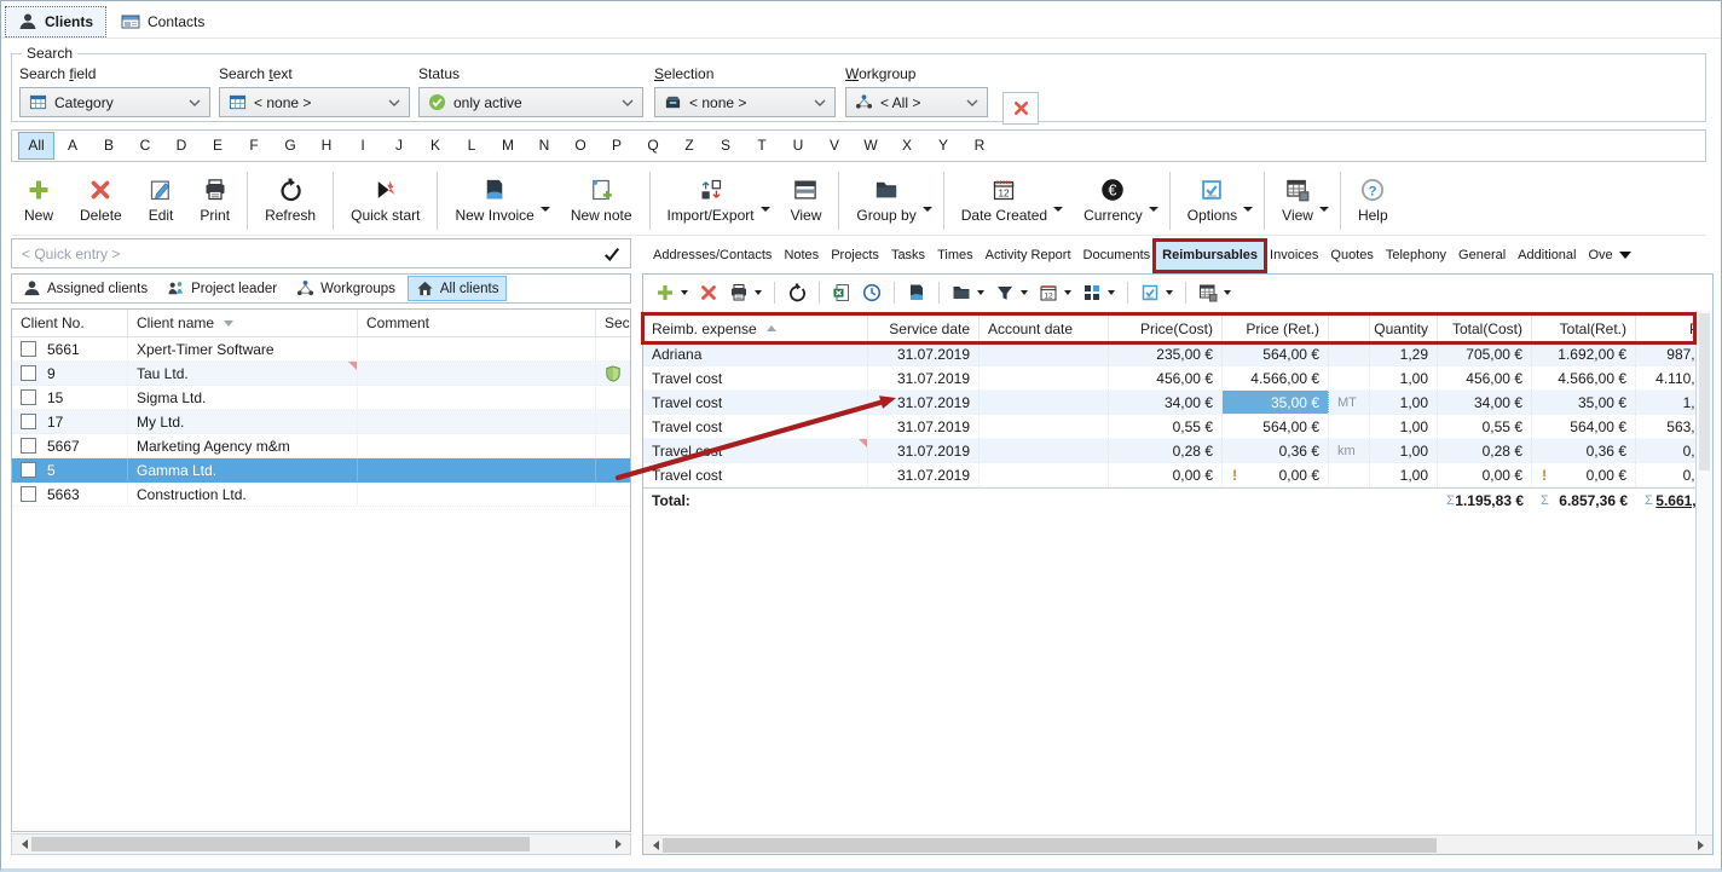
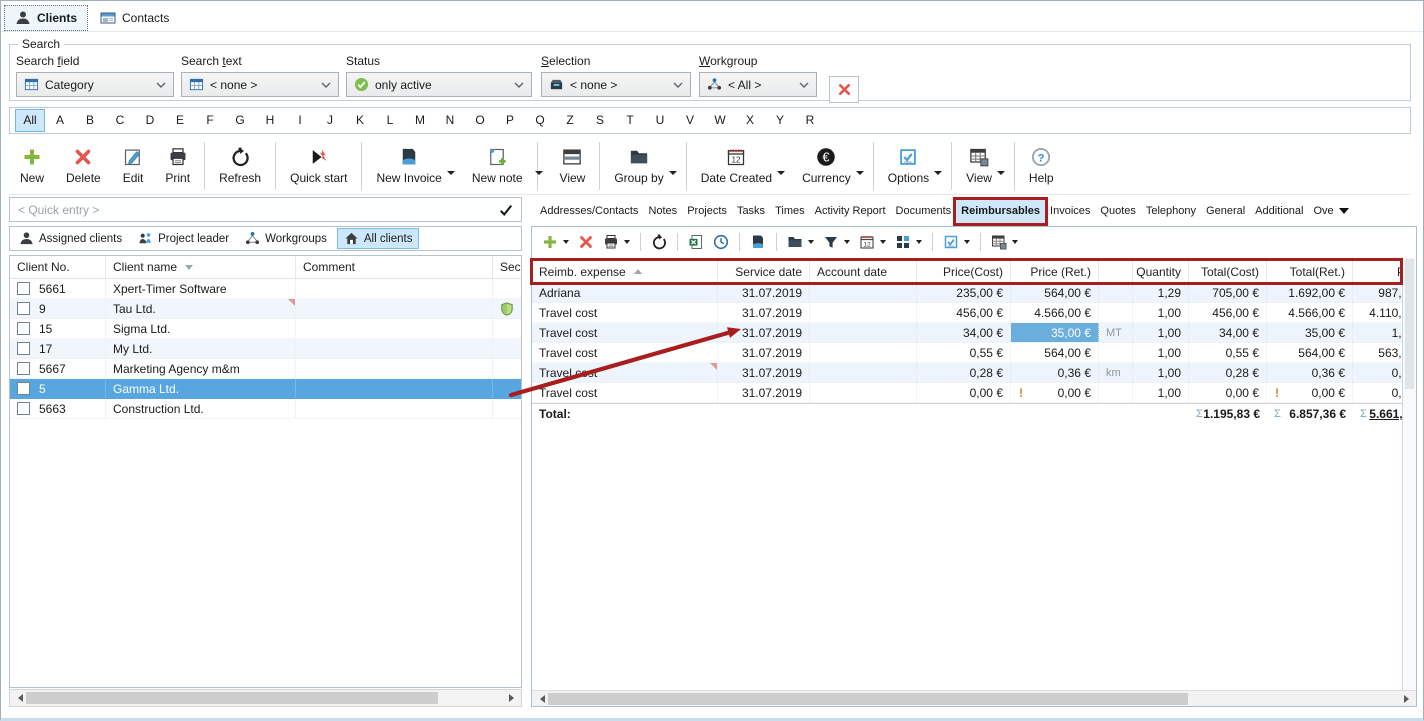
  Clients
  Contacts
  Search
  Search field
  Category
  Search text
  < none >
  Status
  only active
  Selection
  < none >
  Workgroup
  < All >
  All
  A
  B
  C
  D
  E
  F
  G
  H
  I
  J
  K
  L
  M
  N
  O
  P
  Q
  Z
  S
  T
  U
  V
  W
  X
  Y
  R
  New
  Delete
  Edit
  Print
  Refresh
  Quick start
  New Invoice
  New note
- Import/Export
  View
  Group by
  12
  Date Created
  €
  Currency
  Options
  View
  ?
  Help
  < Quick entry >
  Assigned clients
  Project leader
  Workgroups
  All clients
  Client No.
  Client name
  Comment
  Sec
  5661
  Xpert-Timer Software
  9
  Tau Ltd.
  15
  Sigma Ltd.
  17
  My Ltd.
  5667
  Marketing Agency m&m
  5
  Gamma Ltd.
  5663
  Construction Ltd.
  Addresses/Contacts
  Notes
  Projects
  Tasks
  Times
  Activity Report
  Documents
  Reimbursables
  Invoices
  Quotes
  Telephony
  General
  Additional
  Ove
  Reimb. expense
  Service date
  Account date
  Price(Cost)
  Price (Ret.)
  Quantity
  Total(Cost)
  Total(Ret.)
  Adriana
  31.07.2019
  235,00 €
  564,00 €
  1,29
  705,00 €
  1.692,00 €
  Travel cost
  31.07.2019
  456,00 €
  4.566,00 €
  1,00
  456,00 €
  4.566,00 €
  Travel cost
  31.07.2019
  34,00 €
  35,00 €
  MT
  1,00
  34,00 €
  35,00 €
  Travel cost
  31.07.2019
  0,55 €
  564,00 €
  1,00
  0,55 €
  564,00 €
  Travel c
  31.07.2019
  0,28 €
  0,36 €
  km
  1,00
  0,28 €
  0,36 €
  Travel cost
  31.07.2019
  0,00 €
  !
  0,00 €
  1,00
  0,00 €
  !
  0,00 €
  Total:
  Σ
  1.195,83 €
  Σ
  6.857,36 €
  Σ
